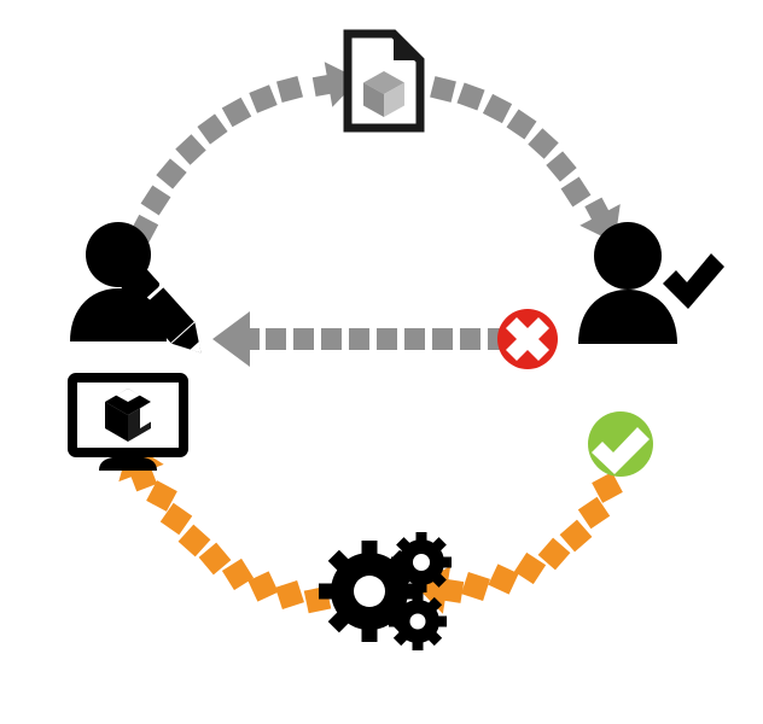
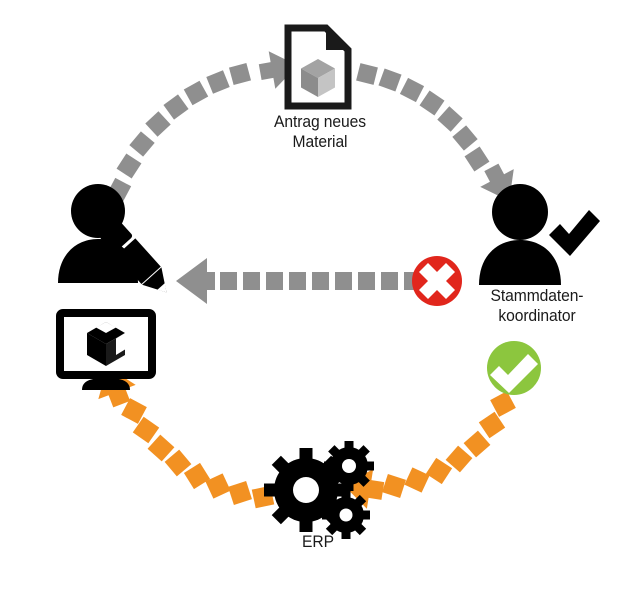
+ Antrag neues
+ Material
+ Stammdaten-
+ koordinator
+ ERP
